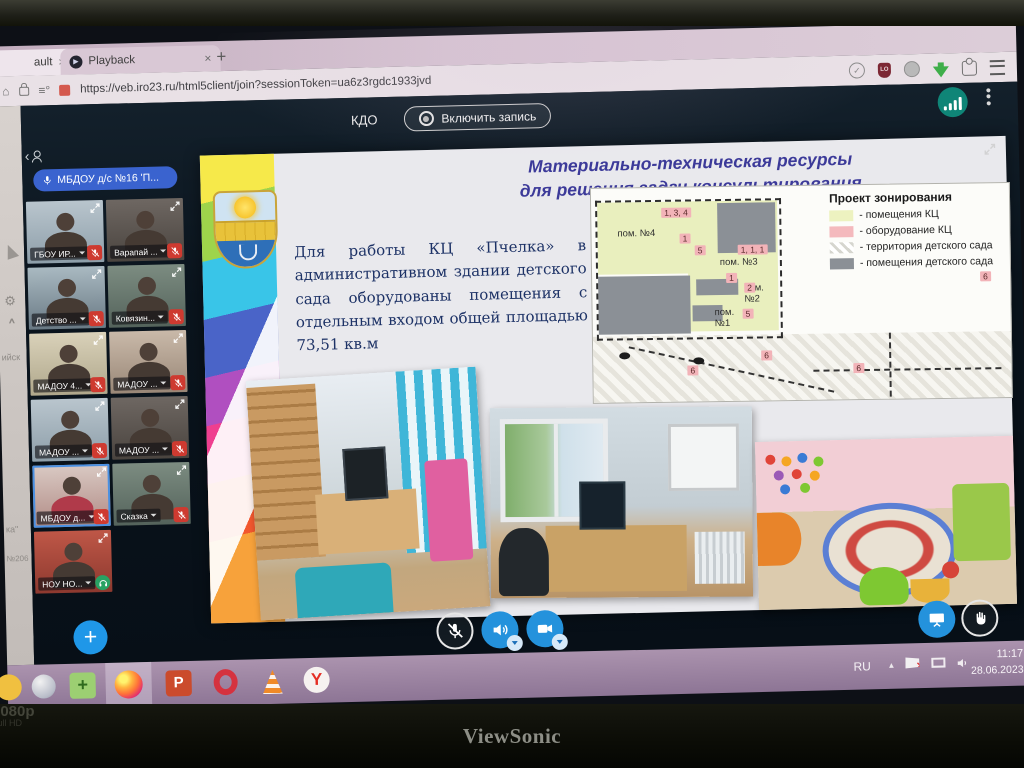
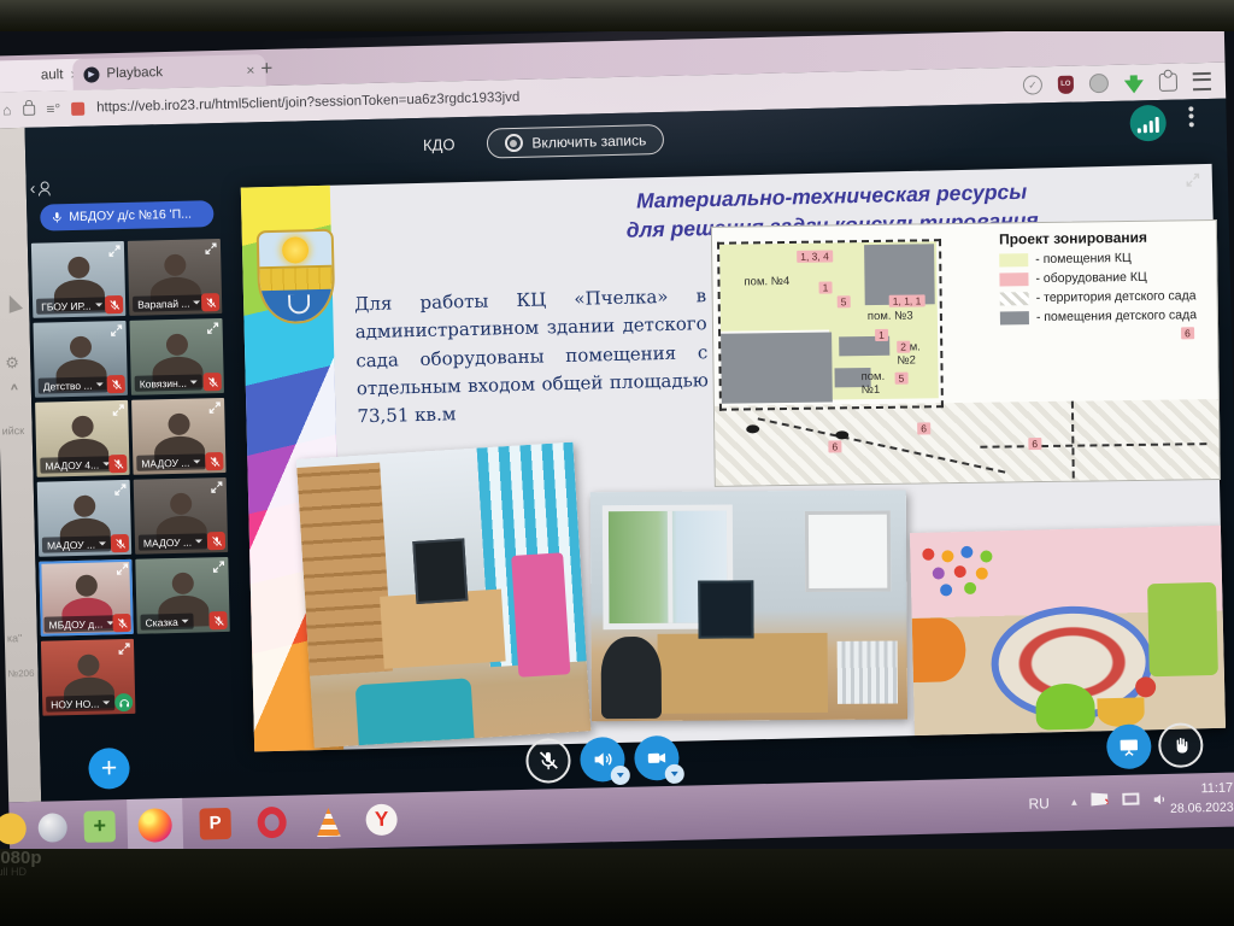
- ViewSonic
  080p
  ull HD
